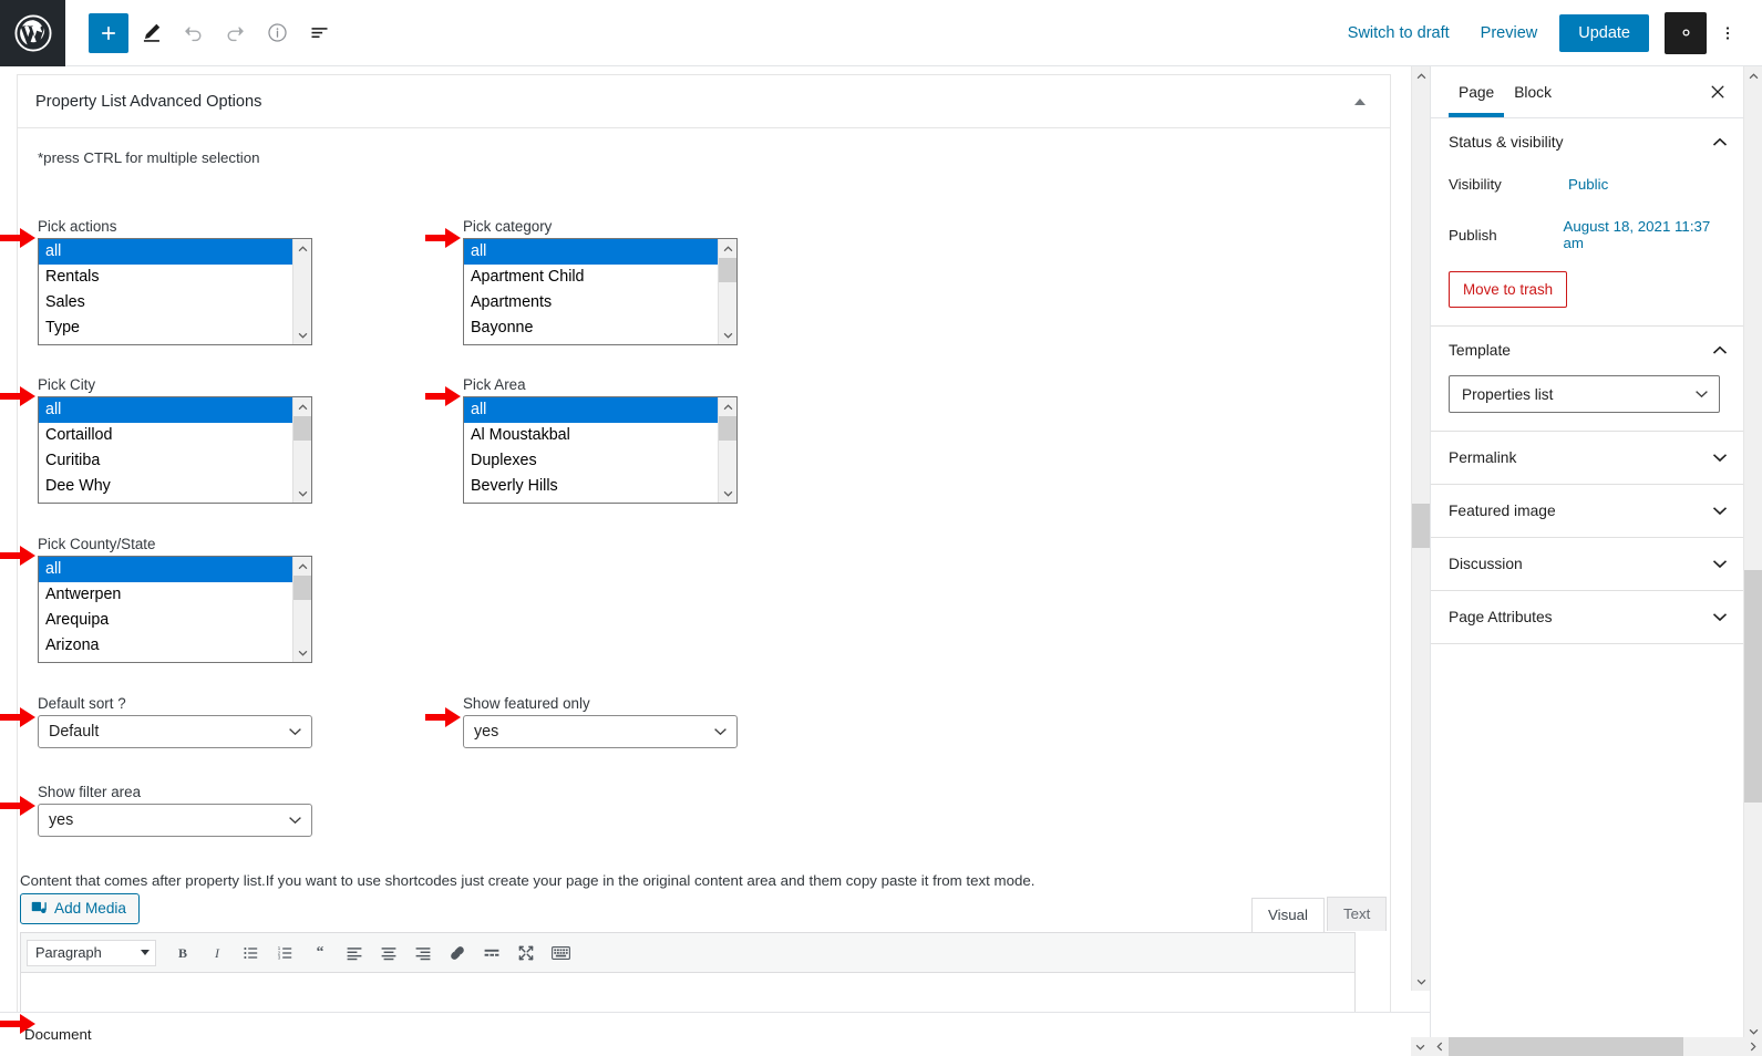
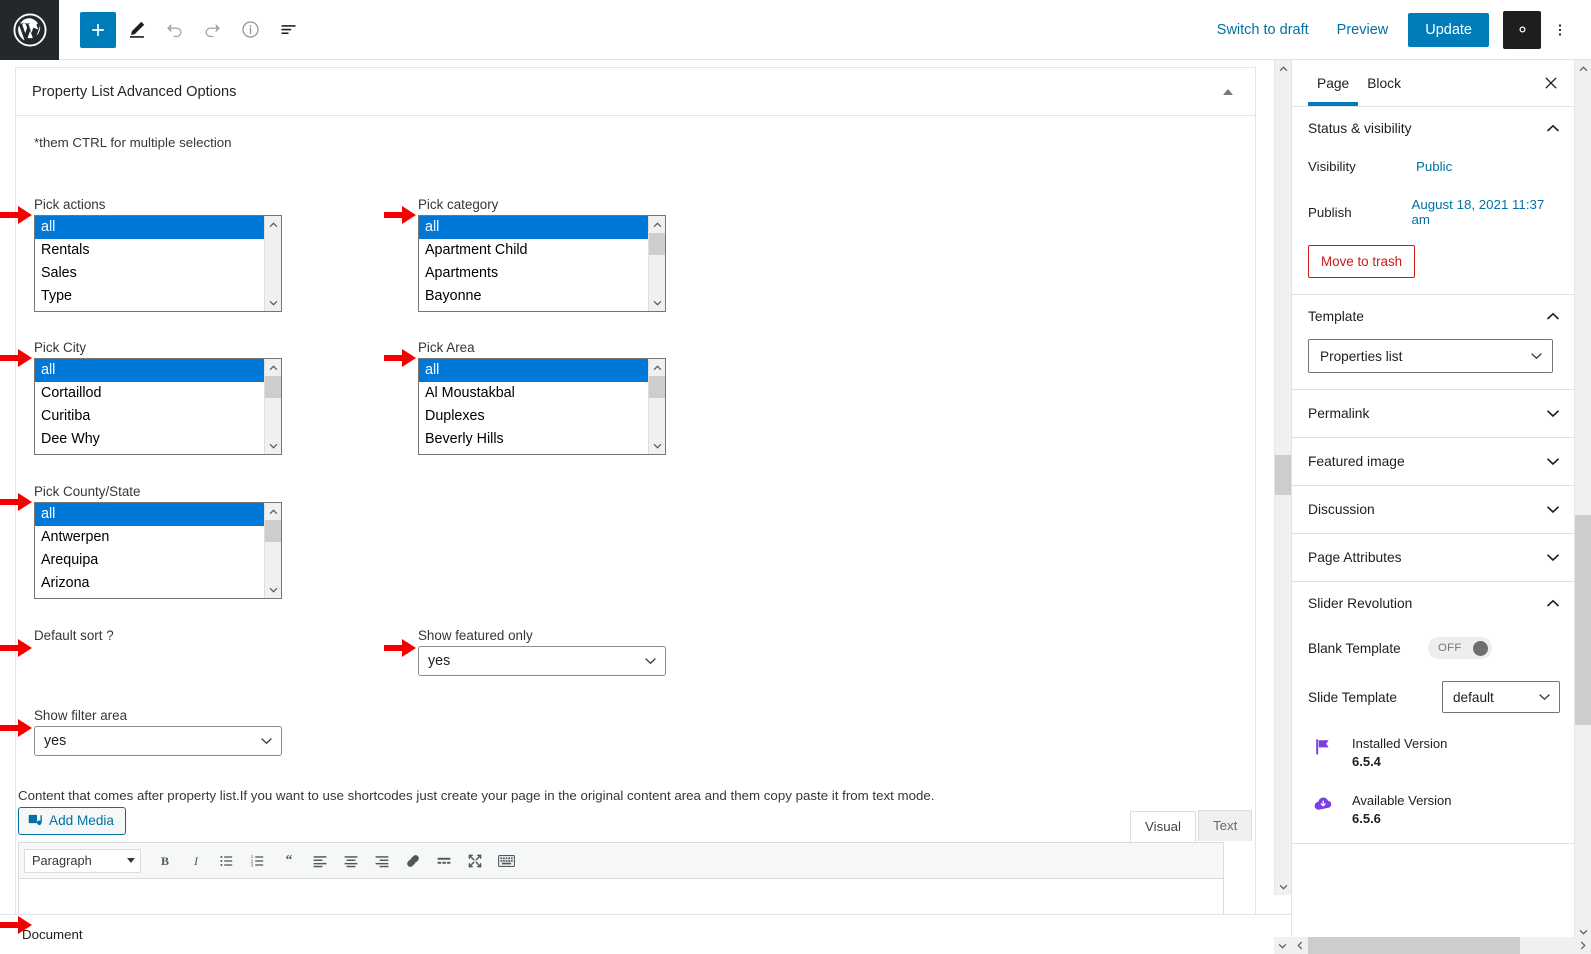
  Switch to draft
  Preview
  Update
  Property List Advanced Options
- *press CTRL for multiple selection
+ *them CTRL for multiple selection
  Pick actions
  all
  Rentals
  Sales
  Type
  Pick category
  all
  Apartment Child
  Apartments
  Bayonne
  Pick City
  all
  Cortaillod
  Curitiba
  Dee Why
  Pick Area
  all
  Al Moustakbal
  Duplexes
  Beverly Hills
  Pick County/State
  all
  Antwerpen
  Arequipa
  Arizona
  Default sort ?
- Default
  Show featured only
  yes
  Show filter area
  yes
  Content that comes after property list.If you want to use shortcodes just create your page in the original content area and them copy paste it from text mode.
  Add Media
  Visual
  Text
  Paragraph
  B
  I
  “
  Page
  Block
  Status & visibility
  Visibility
  Public
  Publish
  August 18, 2021 11:37 am
  Move to trash
  Template
  Properties list
  Permalink
  Featured image
  Discussion
  Page Attributes
+ Slider Revolution
+ Blank Template
+ OFF
+ Slide Template
+ default
+ Installed Version
+ 6.5.4
+ Available Version
+ 6.5.6
  Document
